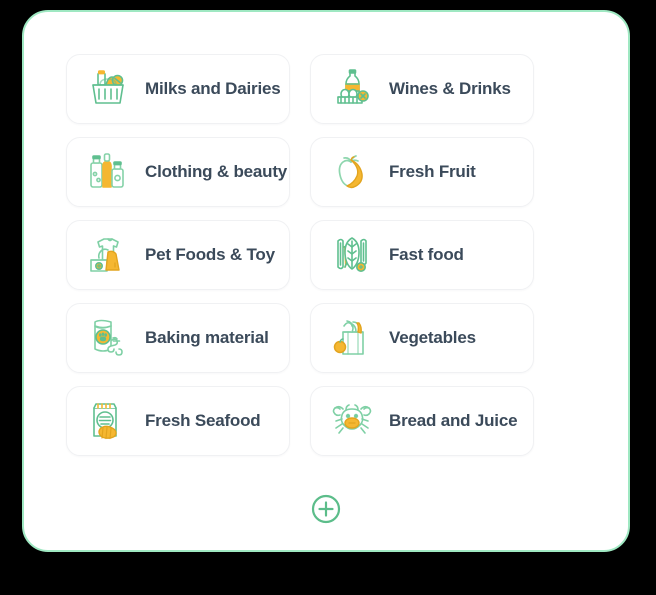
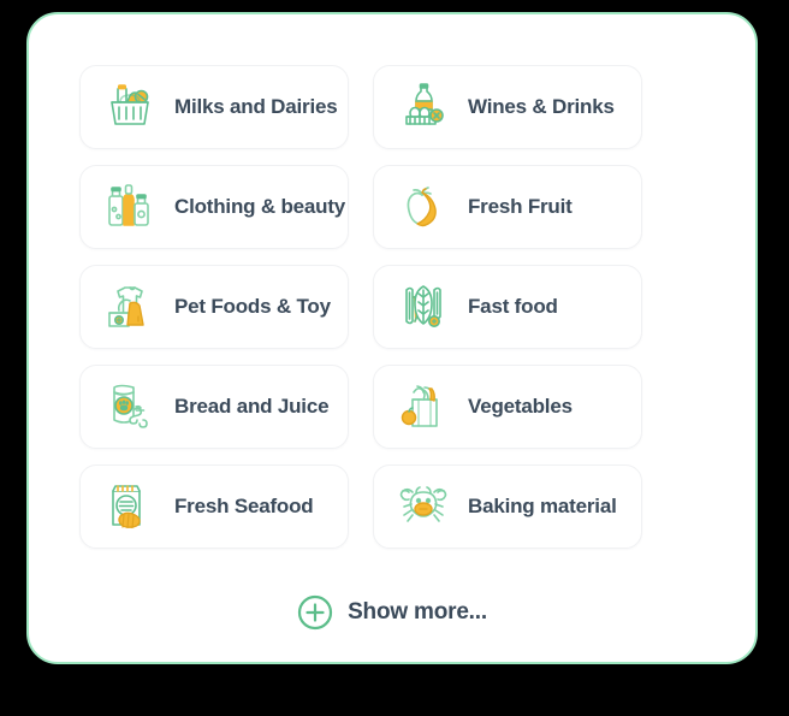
  Milks and Dairies
  Wines & Drinks
  Clothing & beauty
  Fresh Fruit
  Pet Foods & Toy
  Fast food
- Baking material
+ Bread and Juice
  Vegetables
  Fresh Seafood
- Bread and Juice
+ Baking material
+ Show more...
